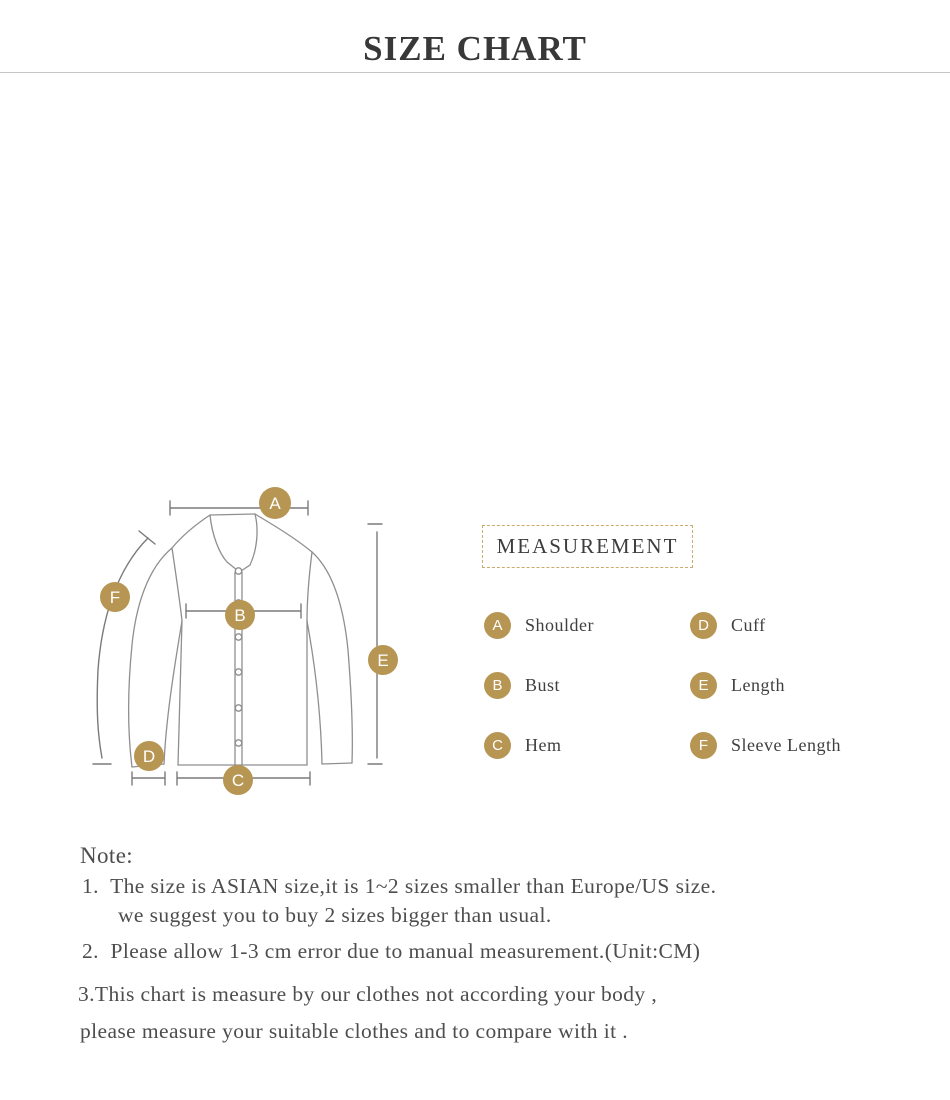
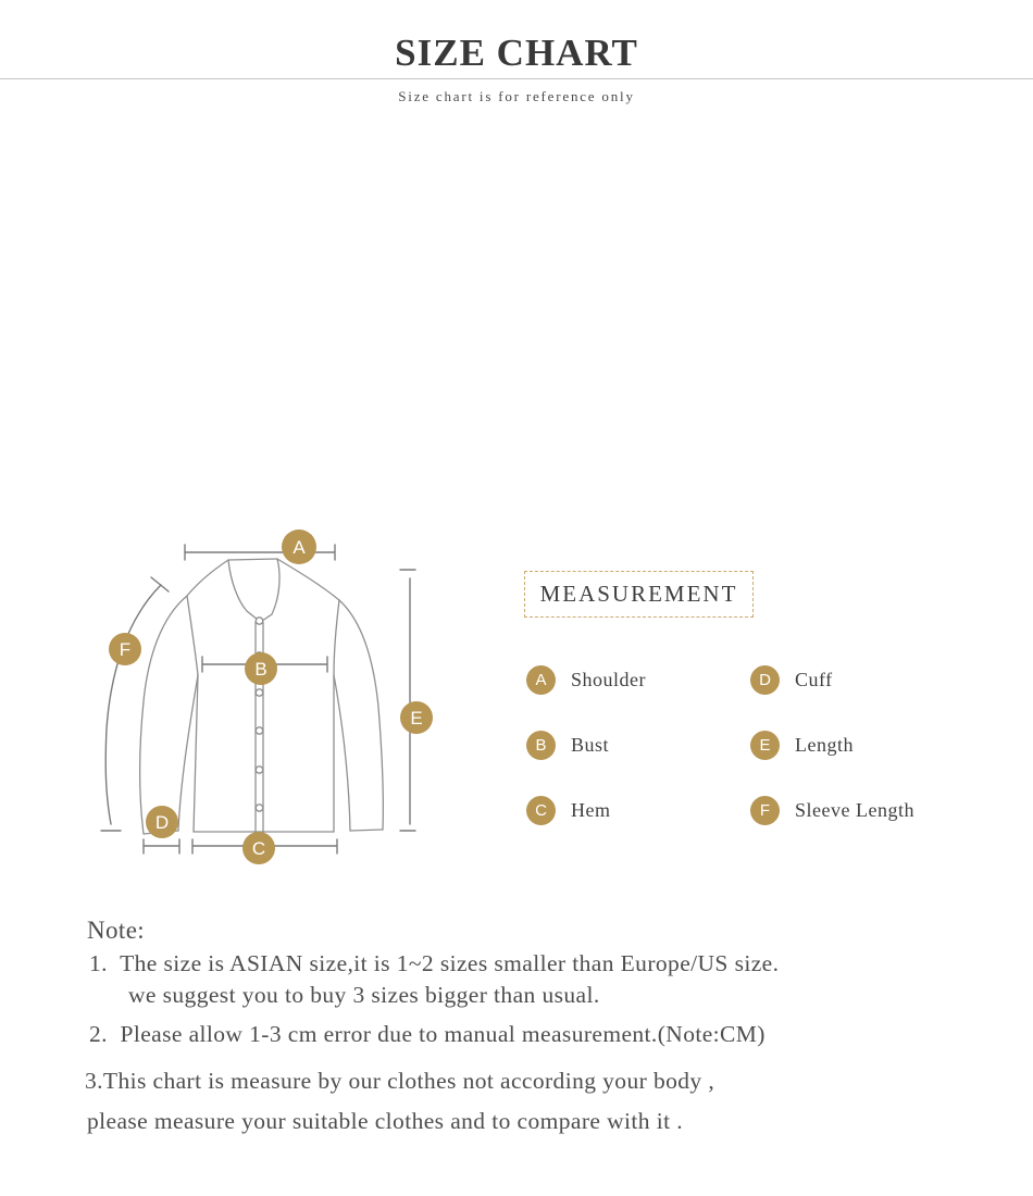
  SIZE CHART
+ Size chart is for reference only
  A
  B
  C
  D
  E
  F
  MEASUREMENT
  A
  Shoulder
  D
  Cuff
  B
  Bust
  E
  Length
  C
  Hem
  F
  Sleeve Length
  Note:
  1. The size is ASIAN size,it is 1~2 sizes smaller than Europe/US size.
- we suggest you to buy 2 sizes bigger than usual.
+ we suggest you to buy 3 sizes bigger than usual.
- 2. Please allow 1-3 cm error due to manual measurement.(Unit:CM)
+ 2. Please allow 1-3 cm error due to manual measurement.(Note:CM)
  3.This chart is measure by our clothes not according your body ,
  please measure your suitable clothes and to compare with it .
